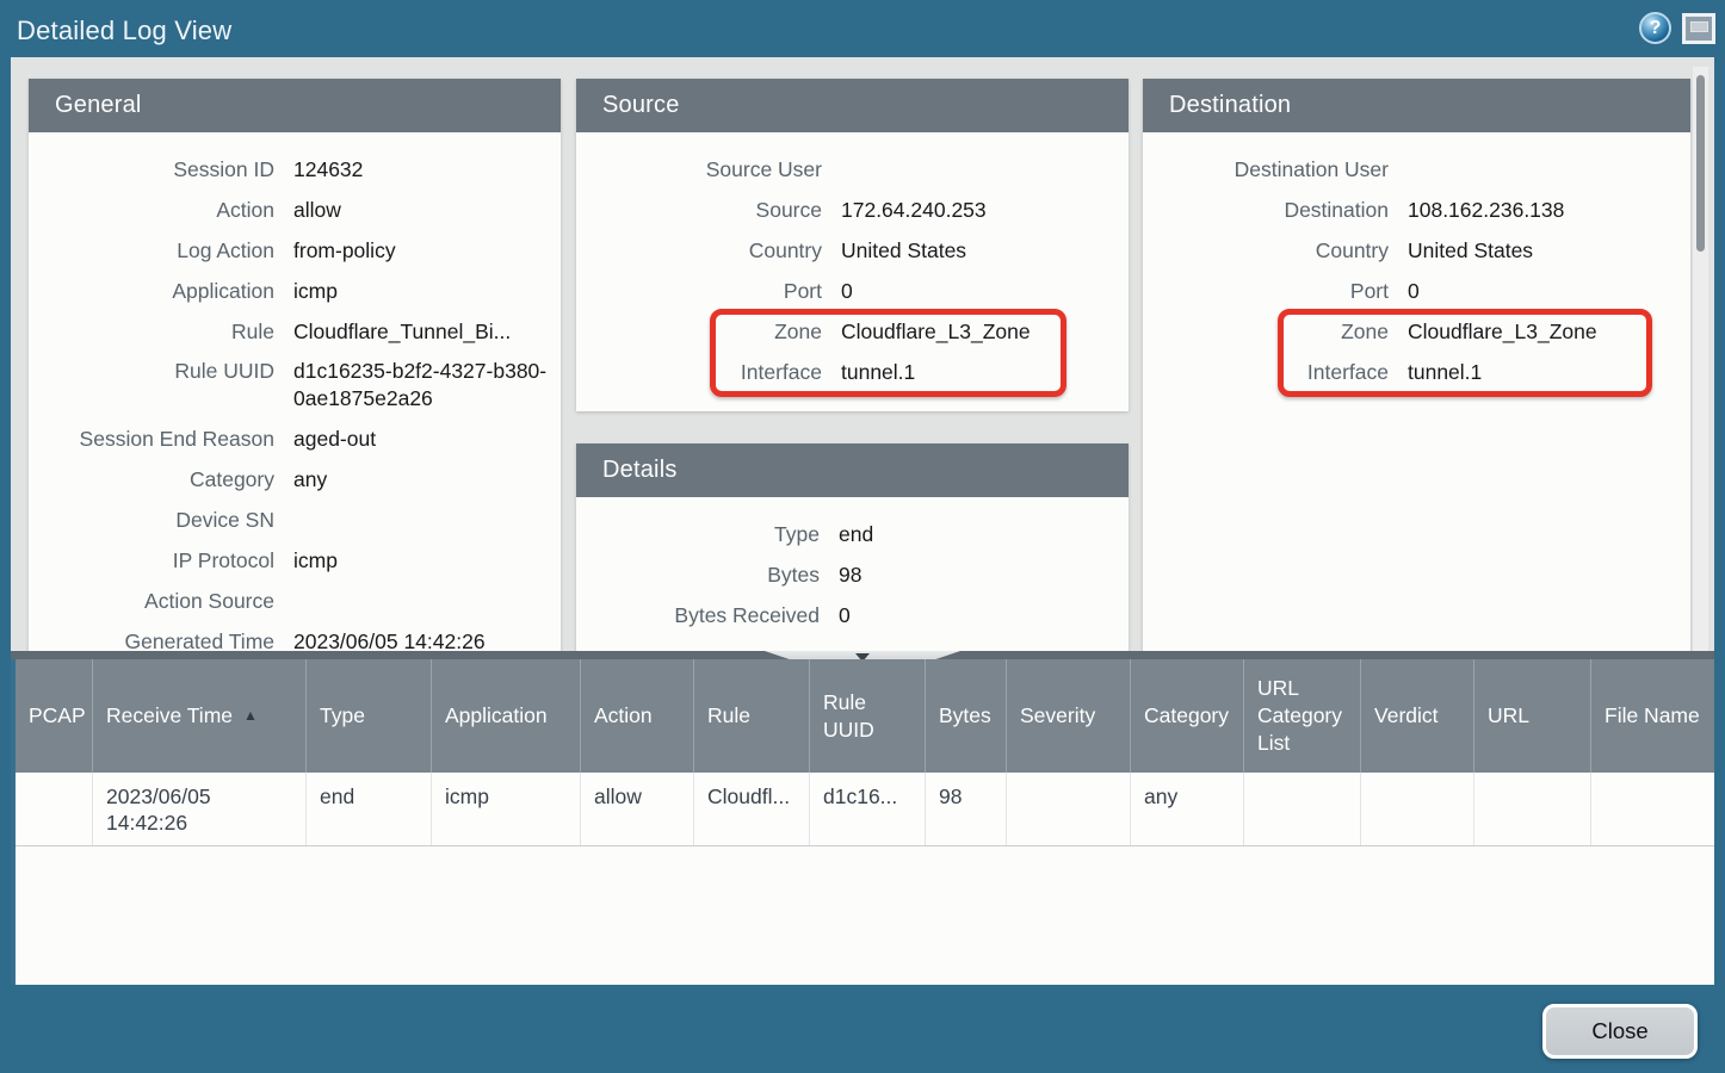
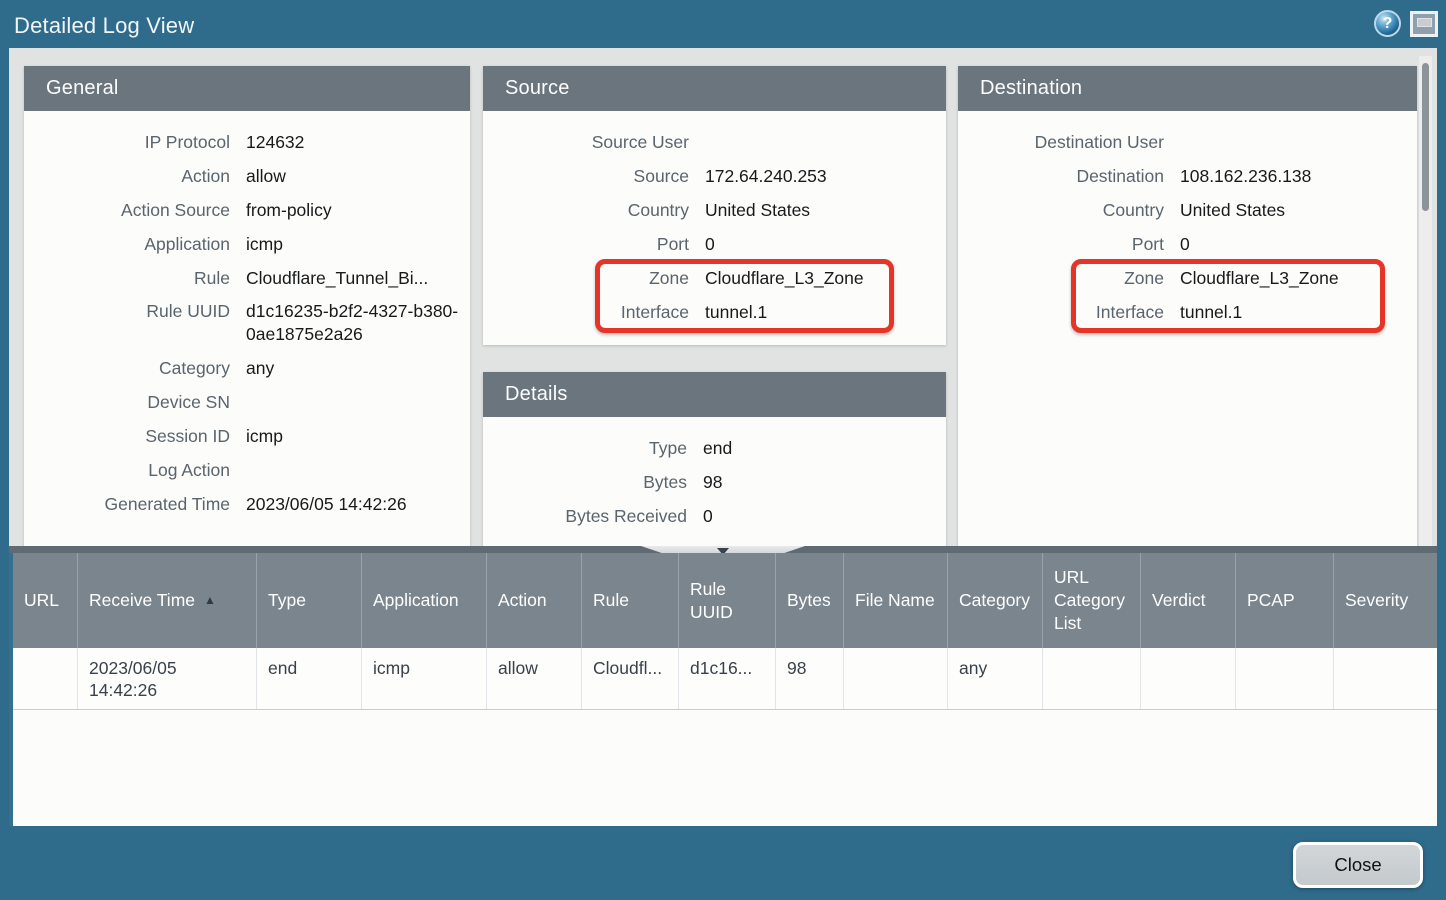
  Detailed Log View
  ?
  General
- Session ID
+ IP Protocol
  124632
  Action
  allow
- Log Action
+ Action Source
  from-policy
  Application
  icmp
  Rule
  Cloudflare_Tunnel_Bi...
  Rule UUID
  d1c16235-b2f2-4327-b380-0ae1875e2a26
- Session End Reason
- aged-out
  Category
  any
  Device SN
- IP Protocol
+ Session ID
  icmp
- Action Source
+ Log Action
  Generated Time
  2023/06/05 14:42:26
  Source
  Source User
  Source
  172.64.240.253
  Country
  United States
  Port
  0
  Zone
  Cloudflare_L3_Zone
  Interface
  tunnel.1
  Details
  Type
  end
  Bytes
  98
  Bytes Received
  0
  Destination
  Destination User
  Destination
  108.162.236.138
  Country
  United States
  Port
  0
  Zone
  Cloudflare_L3_Zone
  Interface
  tunnel.1
- PCAP
+ URL
  Receive Time
  ▲
  Type
  Application
  Action
  Rule
  Rule UUID
  Bytes
- Severity
+ File Name
  Category
  URL Category List
  Verdict
- URL
+ PCAP
- File Name
+ Severity
  2023/06/05 14:42:26
  end
  icmp
  allow
  Cloudfl...
  d1c16...
  98
  any
  Close
